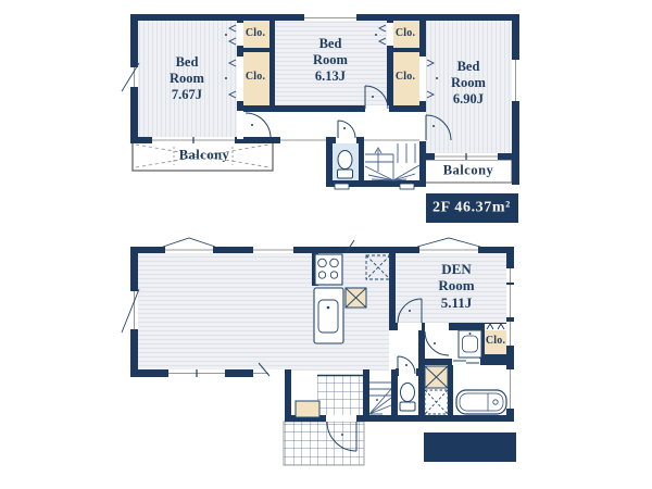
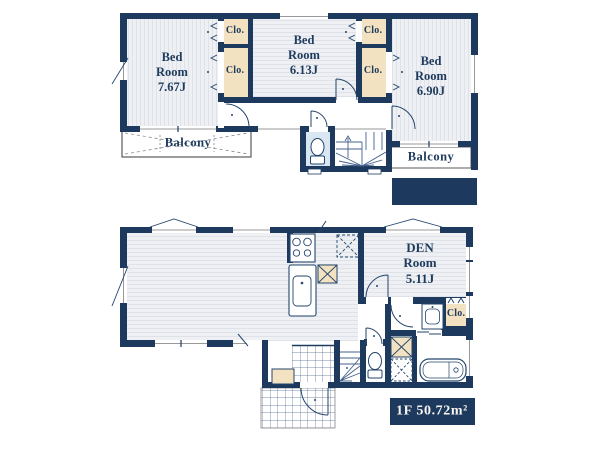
  Bed
  Room
  7.67J
  Bed
  Room
  6.13J
  Bed
  Room
  6.90J
  Clo.
  Clo.
  Clo.
  Clo.
  Balcony
  Balcony
- 2F 46.37m²
  DEN
  Room
  5.11J
  Clo.
+ 1F 50.72m²
